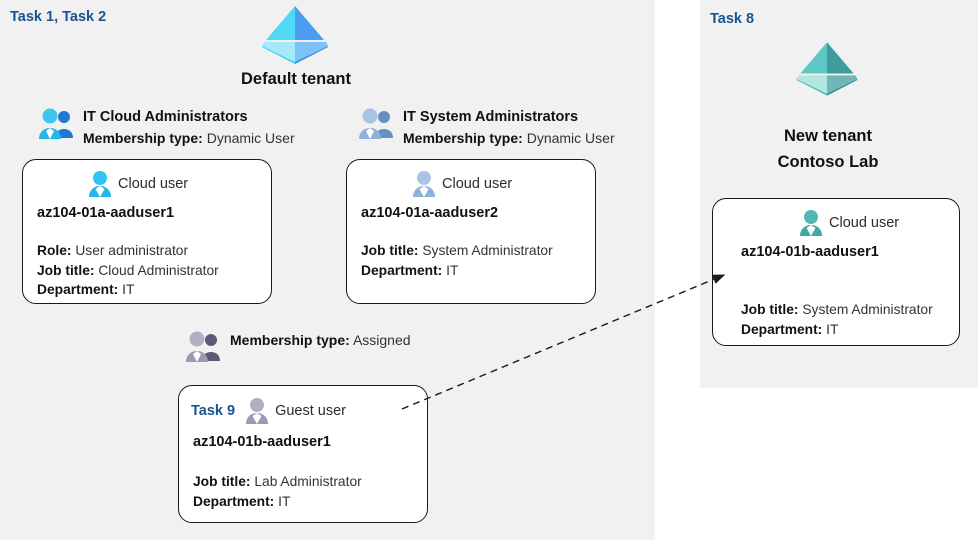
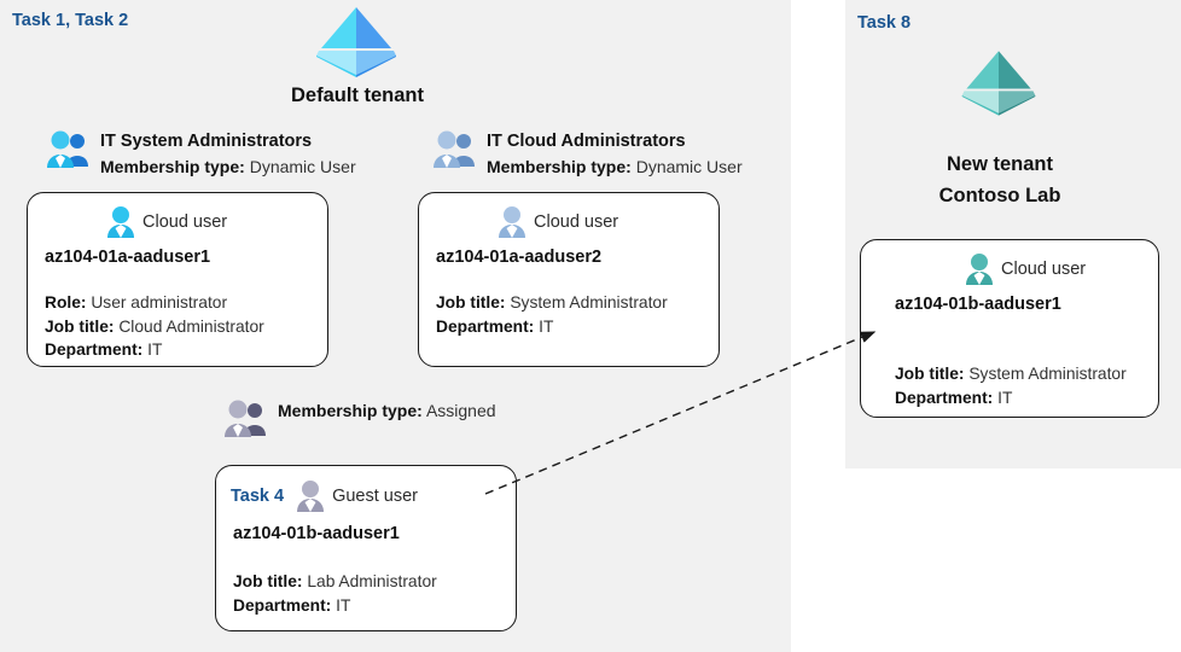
  Task 1, Task 2
  Task 8
  Default tenant
  New tenant
  Contoso Lab
- IT Cloud Administrators
+ IT System Administrators
  Membership type: Dynamic User
  Cloud user
  az104-01a-aaduser1
  Role: User administrator
  Job title: Cloud Administrator
  Department: IT
- IT System Administrators
+ IT Cloud Administrators
  Membership type: Dynamic User
  Cloud user
  az104-01a-aaduser2
  Job title: System Administrator
  Department: IT
  Membership type: Assigned
- Task 9
+ Task 4
  Guest user
  az104-01b-aaduser1
  Job title: Lab Administrator
  Department: IT
  Cloud user
  az104-01b-aaduser1
  Job title: System Administrator
  Department: IT
